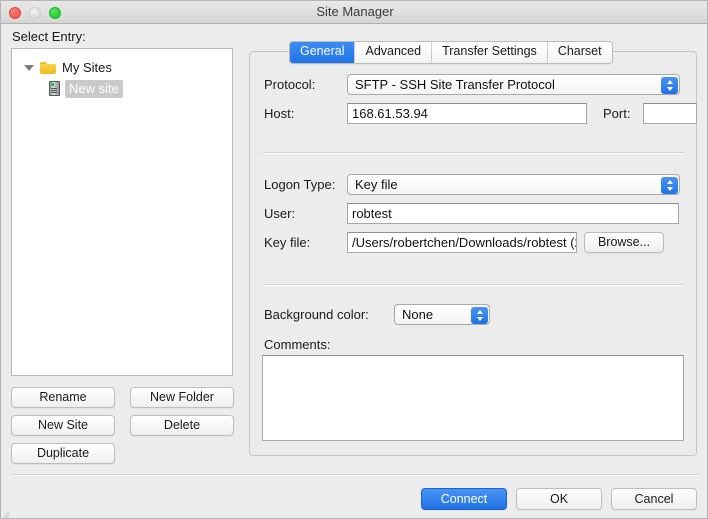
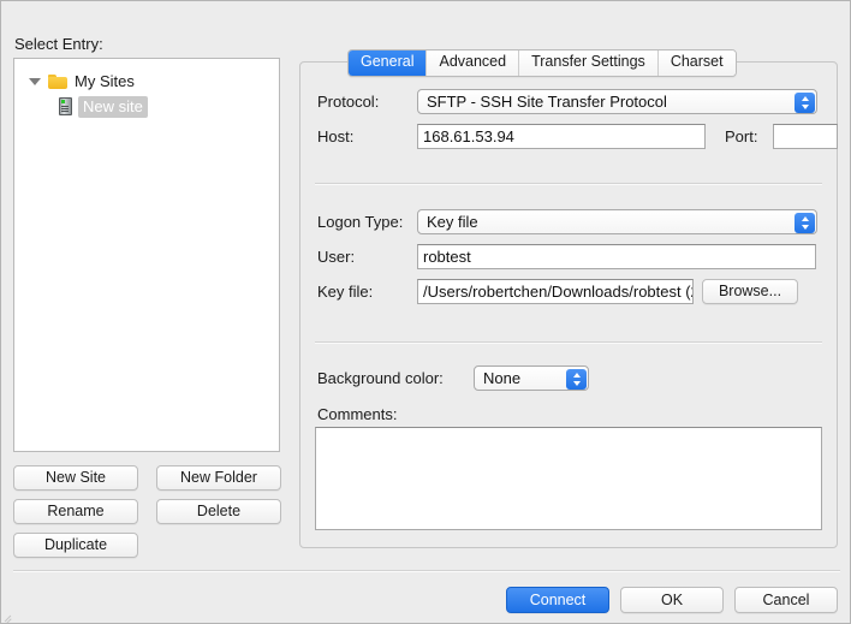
- Site Manager
  Select Entry:
  My Sites
  New site
- Rename
+ New Site
  New Folder
- New Site
+ Rename
  Delete
  Duplicate
  Protocol:
  SFTP - SSH Site Transfer Protocol
  Host:
  168.61.53.94
  Port:
  Logon Type:
  Key file
  User:
  robtest
  Key file:
  /Users/robertchen/Downloads/robtest (
  Browse...
  Background color:
  None
  Comments:
  General
  Advanced
  Transfer Settings
  Charset
  Connect
  OK
  Cancel
